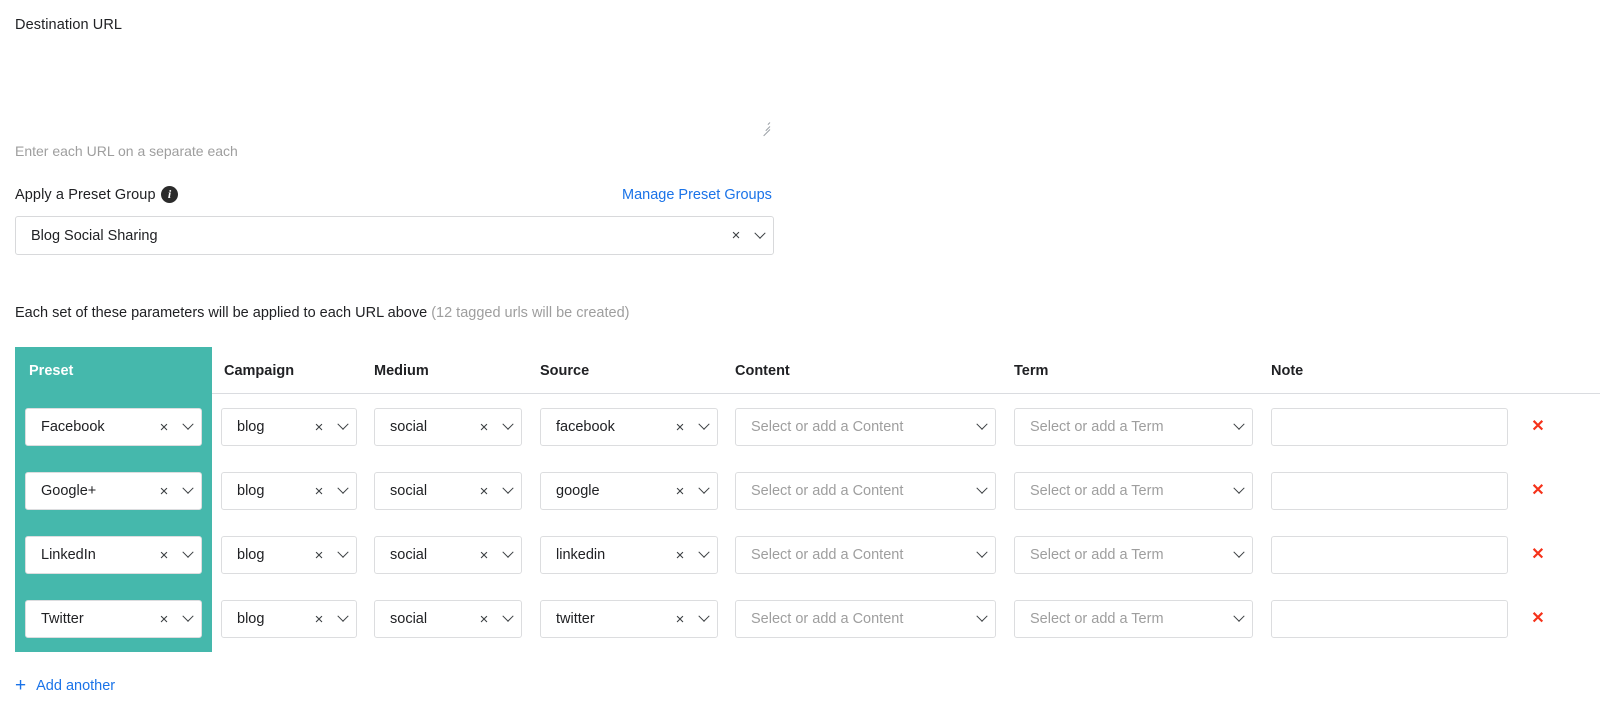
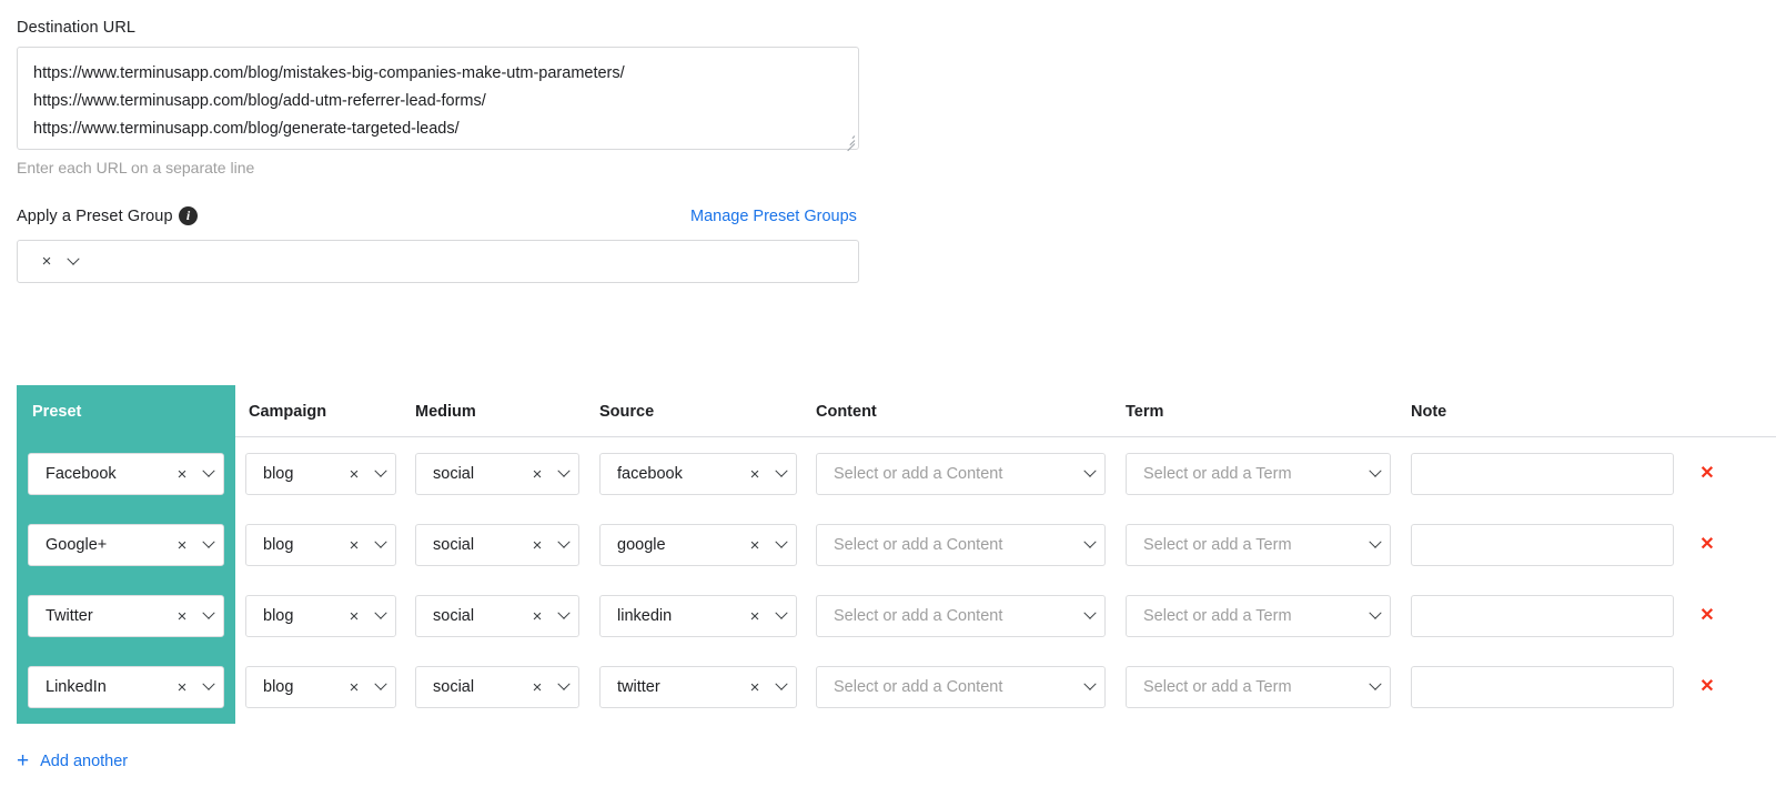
  Destination URL
+ https://www.terminusapp.com/blog/mistakes-big-companies-make-utm-parameters/
+ https://www.terminusapp.com/blog/add-utm-referrer-lead-forms/
+ https://www.terminusapp.com/blog/generate-targeted-leads/
- Enter each URL on a separate each
+ Enter each URL on a separate line
  Apply a Preset Group
  i
  Manage Preset Groups
- Blog Social Sharing
  ×
- Each set of these parameters will be applied to each URL above (12 tagged urls will be created)
  Preset
  Campaign
  Medium
  Source
  Content
  Term
  Note
  Facebook
  ×
  blog
  ×
  social
  ×
  facebook
  ×
  Select or add a Content
  Select or add a Term
  ✕
  Google+
  ×
  blog
  ×
  social
  ×
  google
  ×
  Select or add a Content
  Select or add a Term
  ✕
- LinkedIn
+ Twitter
  ×
  blog
  ×
  social
  ×
  linkedin
  ×
  Select or add a Content
  Select or add a Term
  ✕
- Twitter
+ LinkedIn
  ×
  blog
  ×
  social
  ×
  twitter
  ×
  Select or add a Content
  Select or add a Term
  ✕
  +
  Add another
